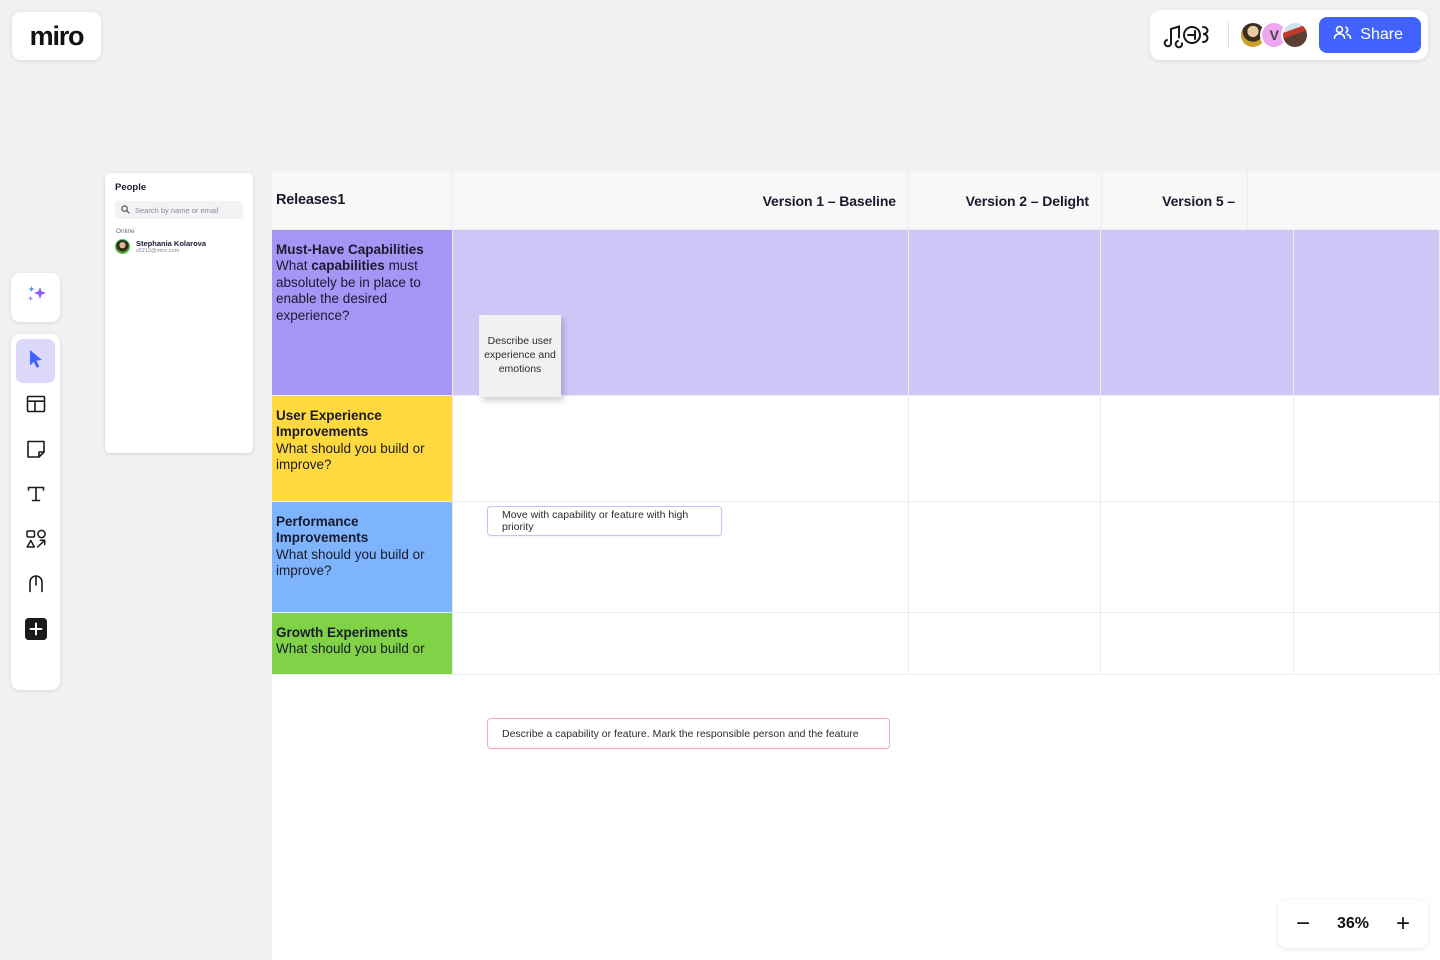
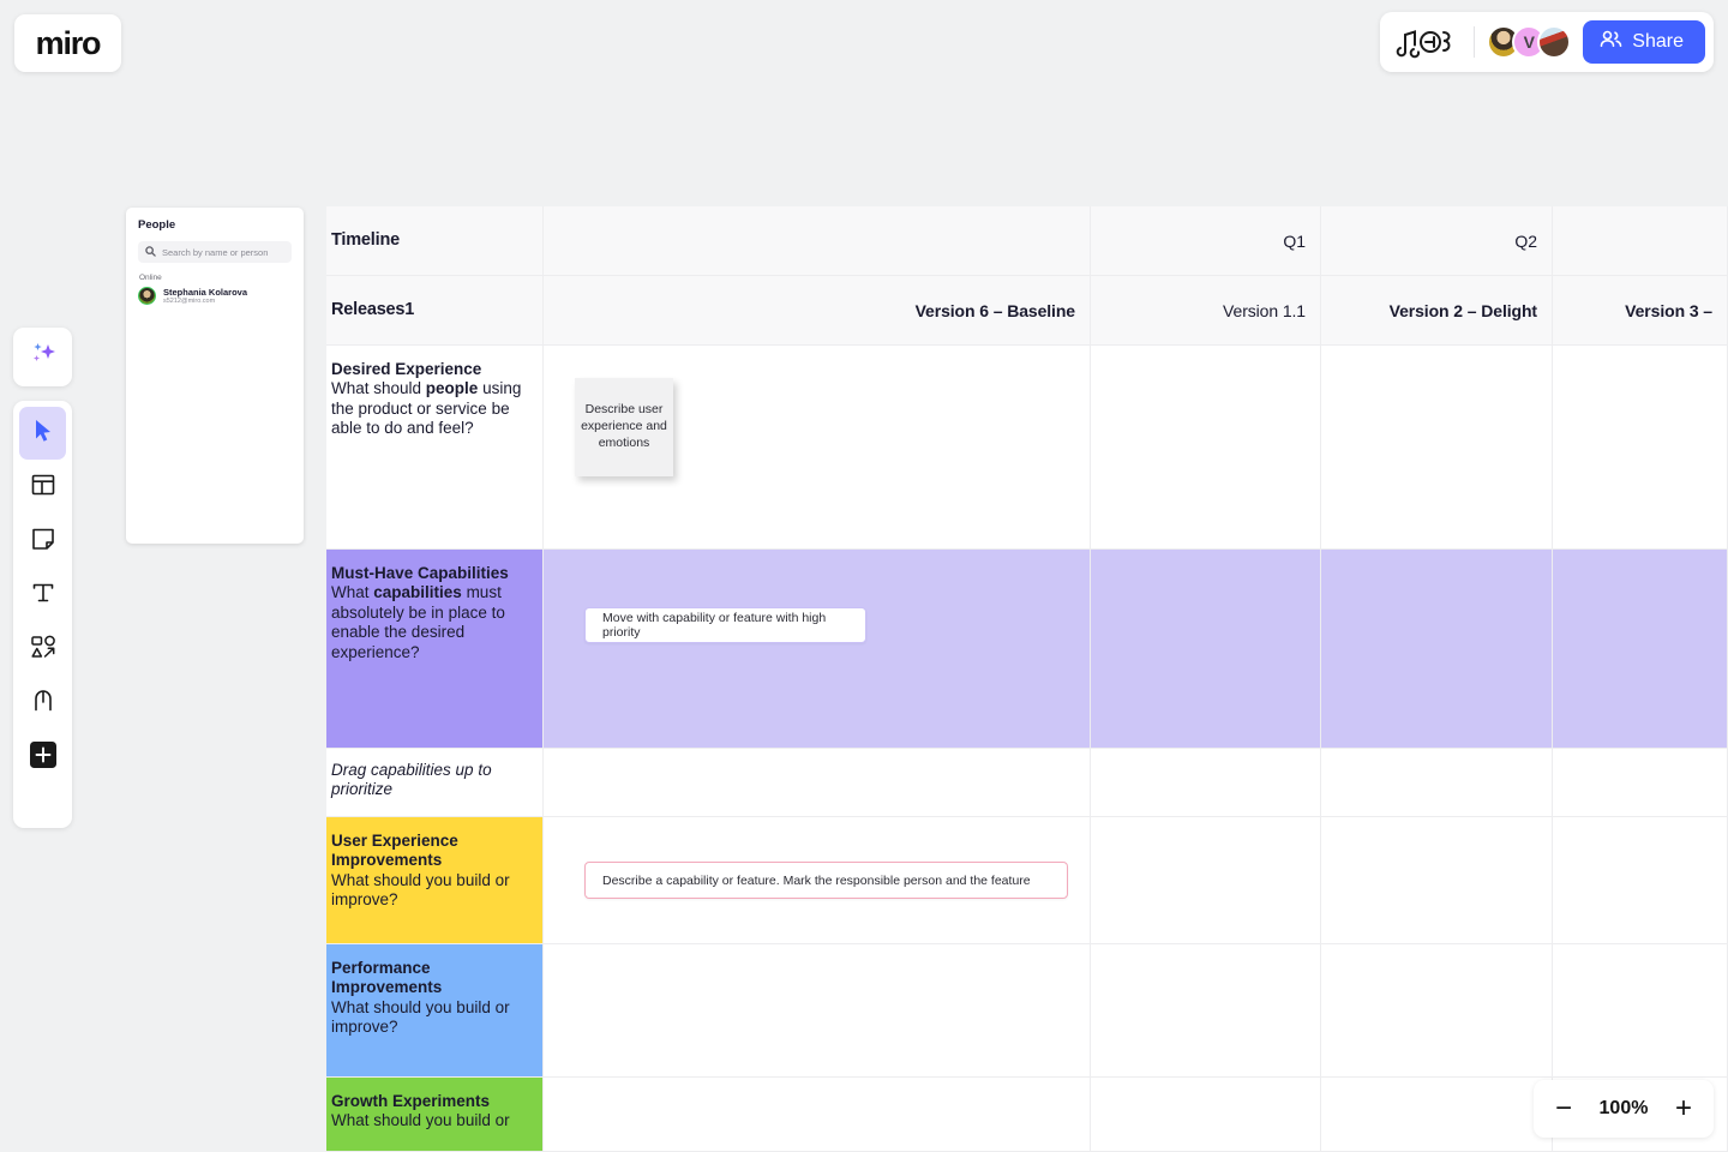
+ Timeline
+ Q1
+ Q2
  Releases1
- Version 1 – Baseline
+ Version 6 – Baseline
+ Version 1.1
  Version 2 – Delight
- Version 5 –
+ Version 3 –
+ Desired Experience
+ What should people using the product or service be able to do and feel?
  Must-Have Capabilities
  What capabilities must absolutely be in place to enable the desired experience?
+ Drag capabilities up to prioritize
  User Experience Improvements
  What should you build or improve?
  Performance Improvements
  What should you build or improve?
  Growth Experiments
  What should you build or
  Describe user experience and emotions
  Move with capability or feature with high priority
  Describe a capability or feature. Mark the responsible person and the feature
  miro
  V
  Share
  People
- Search by name or email
+ Search by name or person
  Stephania Kolarova
  −
- 36%
+ 100%
  +
